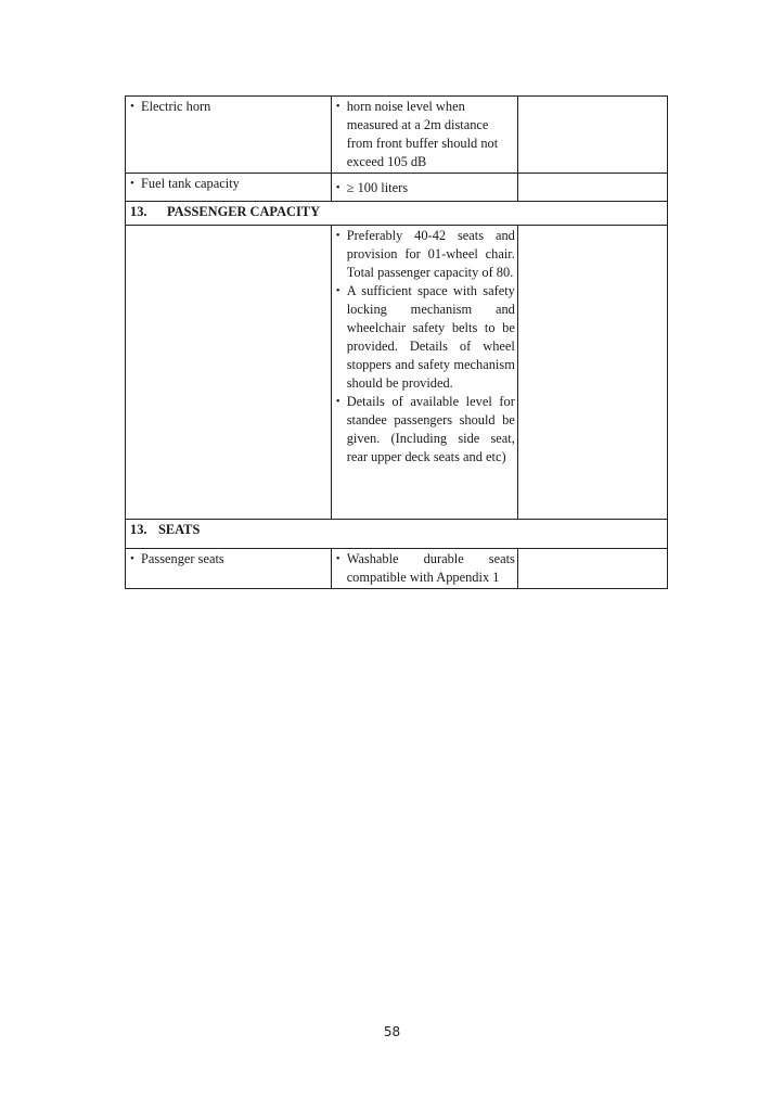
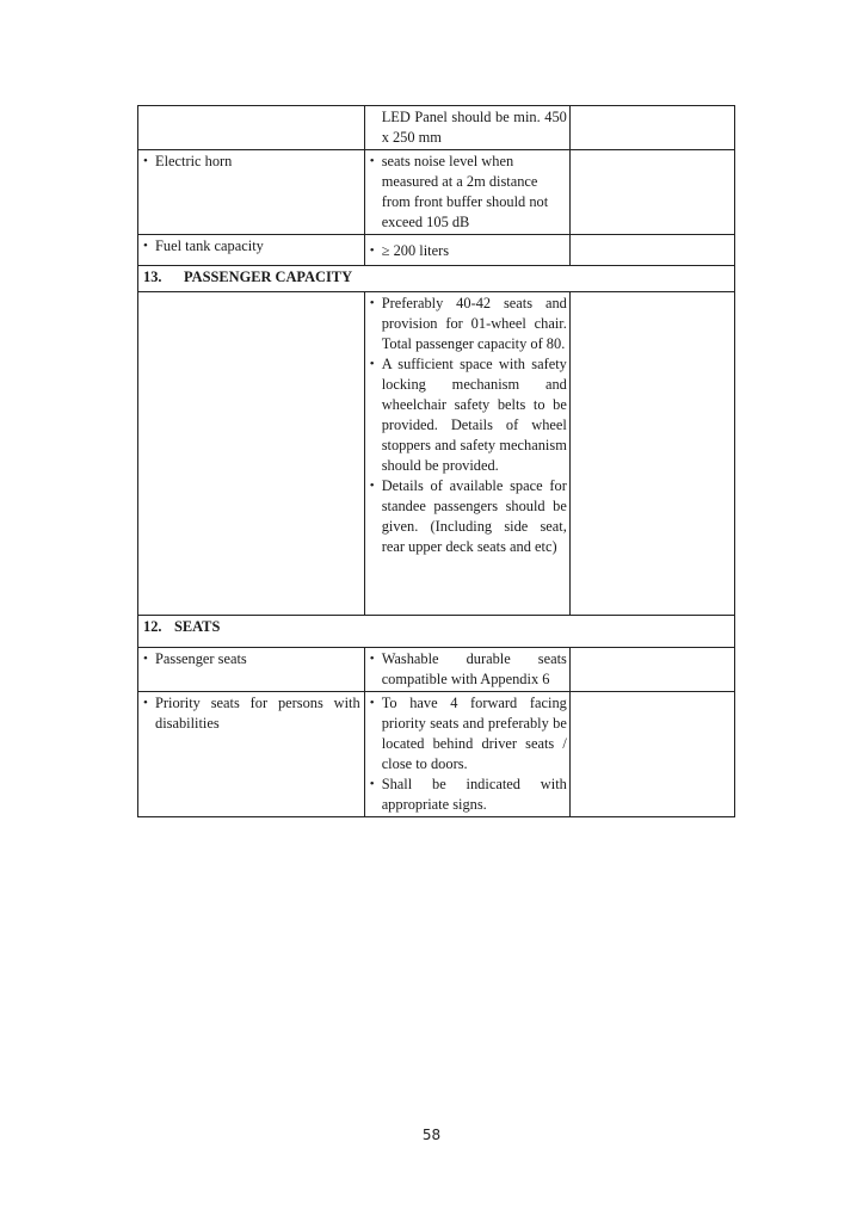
+ 	LED Panel should be min. 450 x 250 mm
- Electric horn	horn noise level when measured at a 2m distance from front buffer should not exceed 105 dB
+ Electric horn	seats noise level when measured at a 2m distance from front buffer should not exceed 105 dB
- Fuel tank capacity	≥ 100 liters
+ Fuel tank capacity	≥ 200 liters
  13. PASSENGER CAPACITY
- 	Preferably 40-42 seats and provision for 01-wheel chair. Total passenger capacity of 80. A sufficient space with safety locking mechanism and wheelchair safety belts to be provided. Details of wheel stoppers and safety mechanism should be provided. Details of available level for standee passengers should be given. (Including side seat, rear upper deck seats and etc)
+ 	Preferably 40-42 seats and provision for 01-wheel chair. Total passenger capacity of 80. A sufficient space with safety locking mechanism and wheelchair safety belts to be provided. Details of wheel stoppers and safety mechanism should be provided. Details of available space for standee passengers should be given. (Including side seat, rear upper deck seats and etc)
- 13. SEATS
+ 12. SEATS
- Passenger seats	Washable durable seats compatible with Appendix 1
+ Passenger seats	Washable durable seats compatible with Appendix 6
+ Priority seats for persons with disabilities	To have 4 forward facing priority seats and preferably be located behind driver seats / close to doors. Shall be indicated with appropriate signs.
  58
